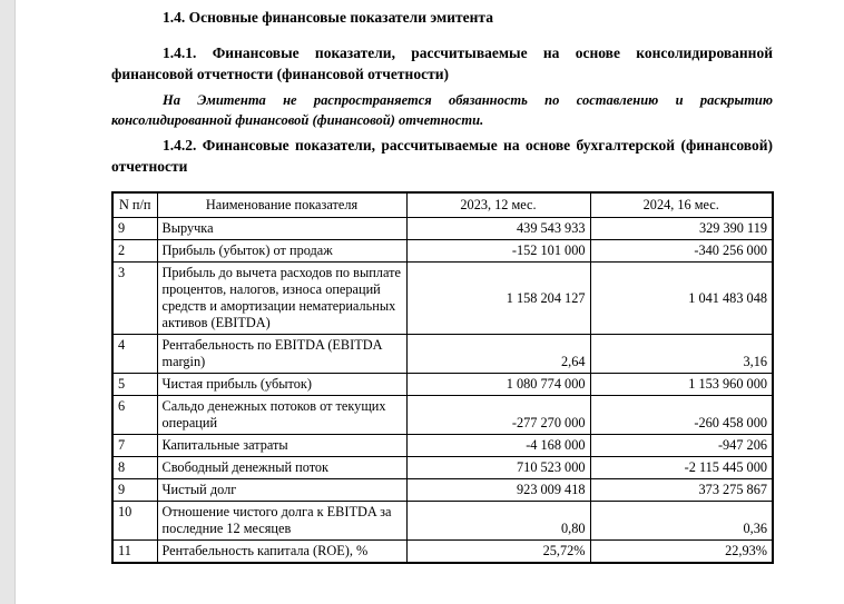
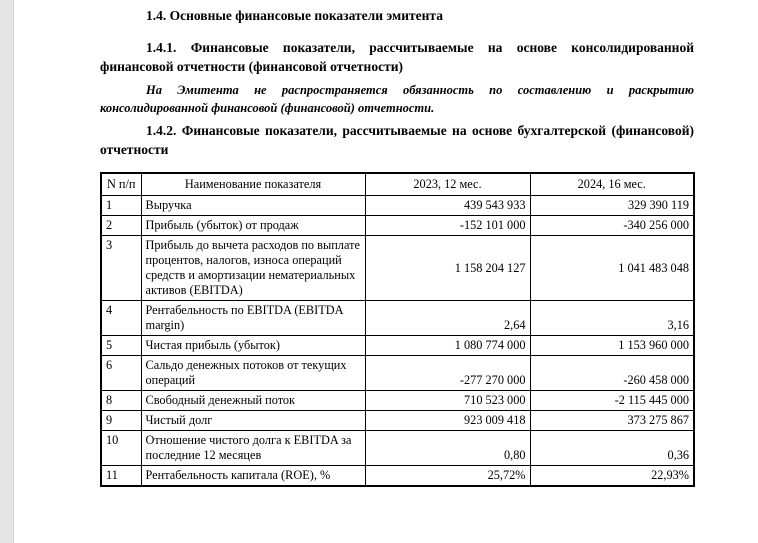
  1.4. Основные финансовые показатели эмитента
  1.4.1. Финансовые показатели, рассчитываемые на основе консолидированной финансовой отчетности (финансовой отчетности)
  На Эмитента не распространяется обязанность по составлению и раскрытию консолидированной финансовой (финансовой) отчетности.
  1.4.2. Финансовые показатели, рассчитываемые на основе бухгалтерской (финансовой) отчетности
  N п/п	Наименование показателя	2023, 12 мес.	2024, 16 мес.
- 9	Выручка	439 543 933	329 390 119
+ 1	Выручка	439 543 933	329 390 119
  2	Прибыль (убыток) от продаж	-152 101 000	-340 256 000
  3	Прибыль до вычета расходов по выплате процентов, налогов, износа операций средств и амортизации нематериальных активов (EBITDA)	1 158 204 127	1 041 483 048
  4	Рентабельность по EBITDA (EBITDA margin)	2,64	3,16
  5	Чистая прибыль (убыток)	1 080 774 000	1 153 960 000
  6	Сальдо денежных потоков от текущих операций	-277 270 000	-260 458 000
- 7	Капитальные затраты	-4 168 000	-947 206
  8	Свободный денежный поток	710 523 000	-2 115 445 000
  9	Чистый долг	923 009 418	373 275 867
  10	Отношение чистого долга к EBITDA за последние 12 месяцев	0,80	0,36
  11	Рентабельность капитала (ROE), %	25,72%	22,93%
